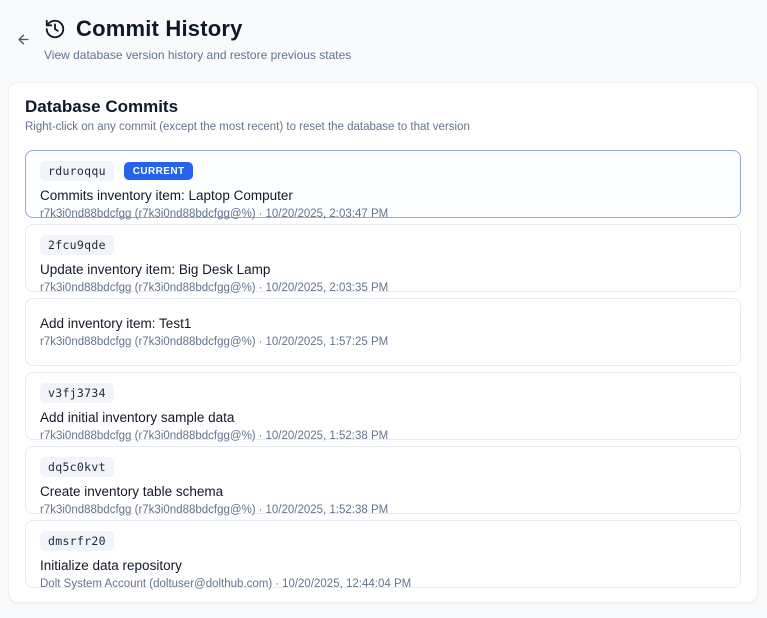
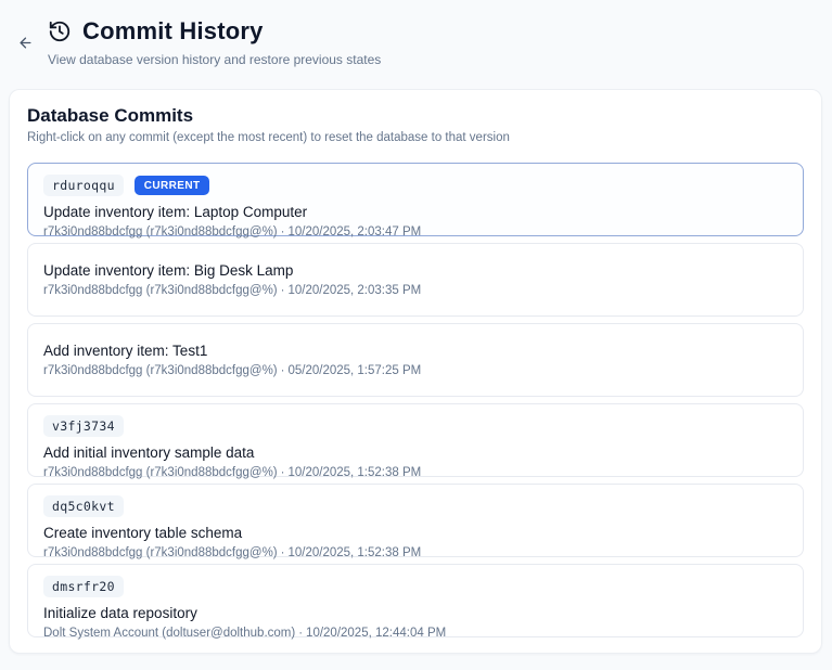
  Commit History
  View database version history and restore previous states
  Database Commits
  Right-click on any commit (except the most recent) to reset the database to that version
  rduroqqu
  CURRENT
- Commits inventory item: Laptop Computer
+ Update inventory item: Laptop Computer
  r7k3i0nd88bdcfgg (r7k3i0nd88bdcfgg@%) · 10/20/2025, 2:03:47 PM
- 2fcu9qde
  Update inventory item: Big Desk Lamp
  r7k3i0nd88bdcfgg (r7k3i0nd88bdcfgg@%) · 10/20/2025, 2:03:35 PM
  Add inventory item: Test1
- r7k3i0nd88bdcfgg (r7k3i0nd88bdcfgg@%) · 10/20/2025, 1:57:25 PM
+ r7k3i0nd88bdcfgg (r7k3i0nd88bdcfgg@%) · 05/20/2025, 1:57:25 PM
  v3fj3734
  Add initial inventory sample data
  r7k3i0nd88bdcfgg (r7k3i0nd88bdcfgg@%) · 10/20/2025, 1:52:38 PM
  dq5c0kvt
  Create inventory table schema
  r7k3i0nd88bdcfgg (r7k3i0nd88bdcfgg@%) · 10/20/2025, 1:52:38 PM
  dmsrfr20
  Initialize data repository
  Dolt System Account (doltuser@dolthub.com) · 10/20/2025, 12:44:04 PM
